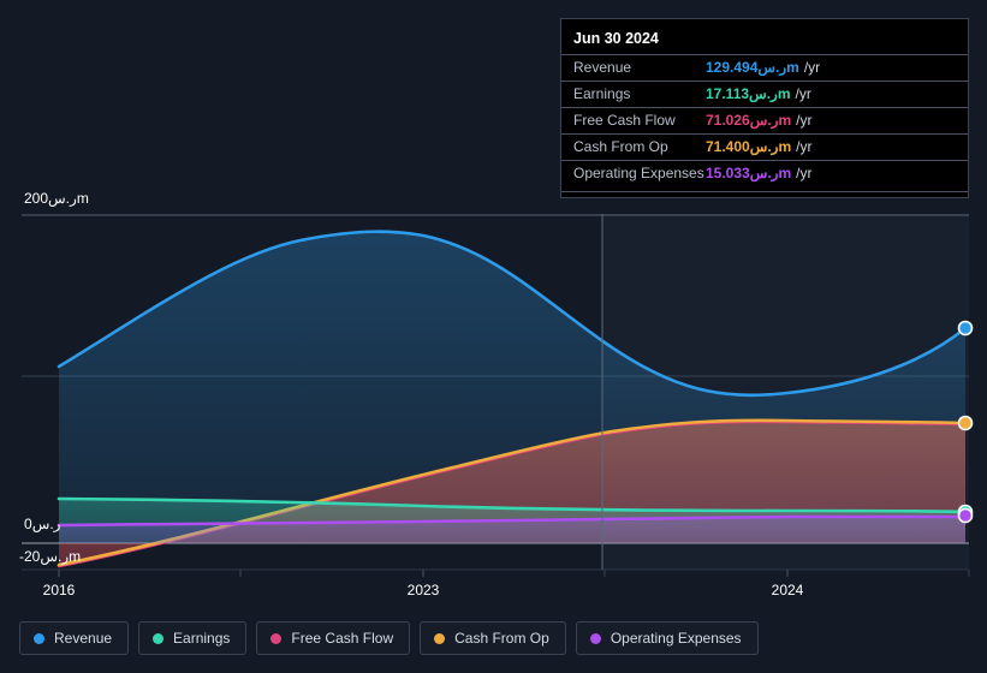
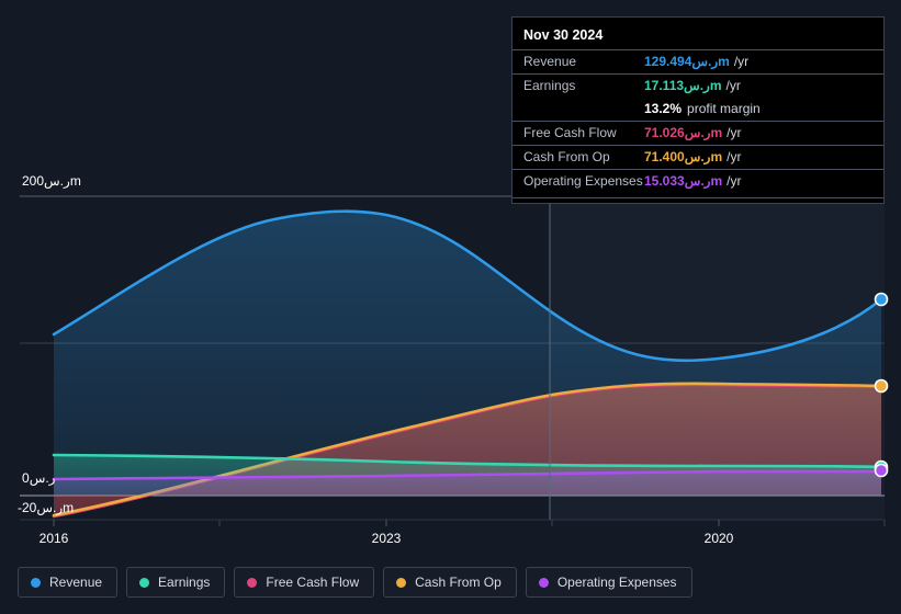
  200ر.سm
  0ر.س
  -20ر.سm
  2016
  2023
- 2024
+ 2020
- Jun 30 2024
+ Nov 30 2024
  Revenue
  129.494ر.سm
  /yr
  Earnings
  17.113ر.سm
  /yr
+ 13.2%
+ profit margin
  Free Cash Flow
  71.026ر.سm
  /yr
  Cash From Op
  71.400ر.سm
  /yr
  Operating Expenses
  15.033ر.سm
  /yr
  Revenue
  Earnings
  Free Cash Flow
  Cash From Op
  Operating Expenses
